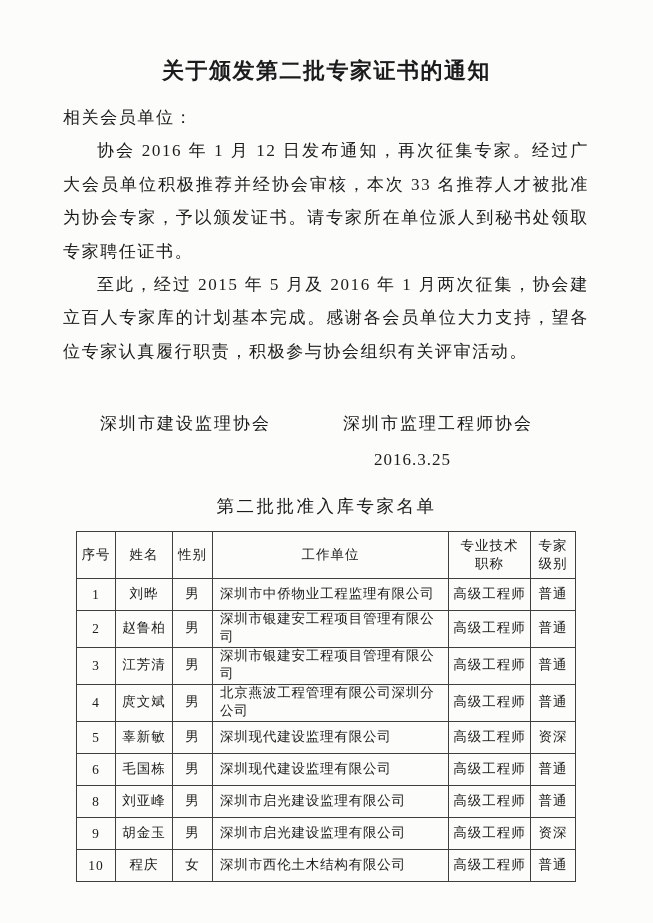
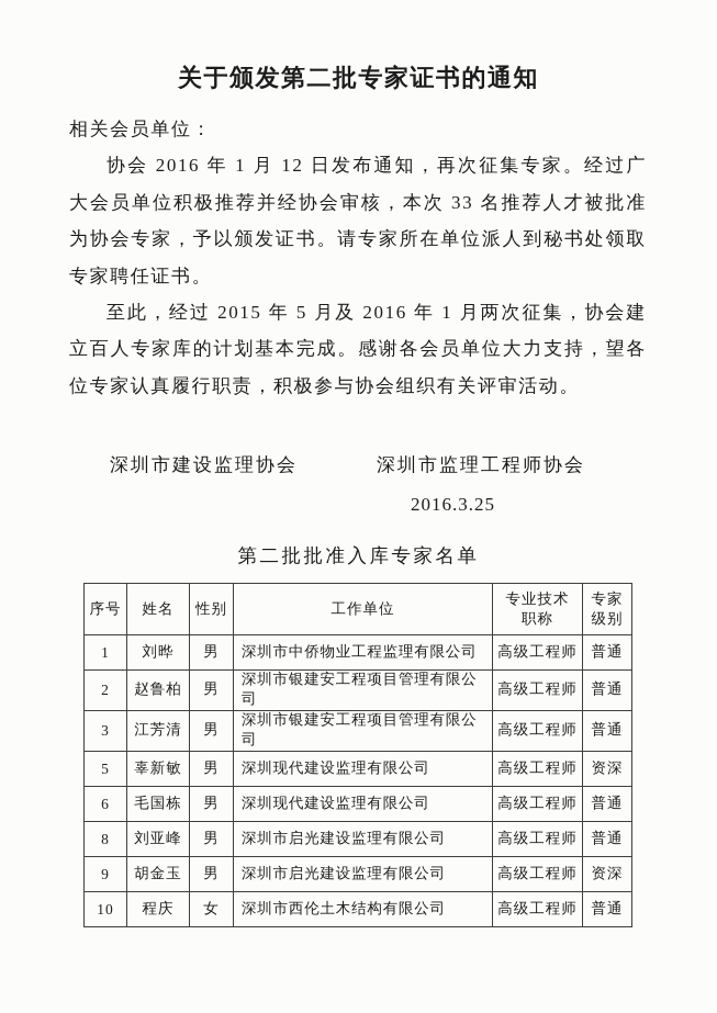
  关于颁发第二批专家证书的通知
  相关会员单位：
  协会 2016 年 1 月 12 日发布通知，再次征集专家。经过广大会员单位积极推荐并经协会审核，本次 33 名推荐人才被批准为协会专家，予以颁发证书。请专家所在单位派人到秘书处领取专家聘任证书。
  至此，经过 2015 年 5 月及 2016 年 1 月两次征集，协会建立百人专家库的计划基本完成。感谢各会员单位大力支持，望各位专家认真履行职责，积极参与协会组织有关评审活动。
  深圳市建设监理协会
  深圳市监理工程师协会
  2016.3.25
  第二批批准入库专家名单
  序号	姓名	性别	工作单位	专业技术 职称	专家 级别
  1	刘晔	男	深圳市中侨物业工程监理有限公司	高级工程师	普通
  2	赵鲁柏	男	深圳市银建安工程项目管理有限公司	高级工程师	普通
  3	江芳清	男	深圳市银建安工程项目管理有限公司	高级工程师	普通
- 4	庹文斌	男	北京燕波工程管理有限公司深圳分公司	高级工程师	普通
  5	辜新敏	男	深圳现代建设监理有限公司	高级工程师	资深
  6	毛国栋	男	深圳现代建设监理有限公司	高级工程师	普通
  8	刘亚峰	男	深圳市启光建设监理有限公司	高级工程师	普通
  9	胡金玉	男	深圳市启光建设监理有限公司	高级工程师	资深
  10	程庆	女	深圳市西伦土木结构有限公司	高级工程师	普通
